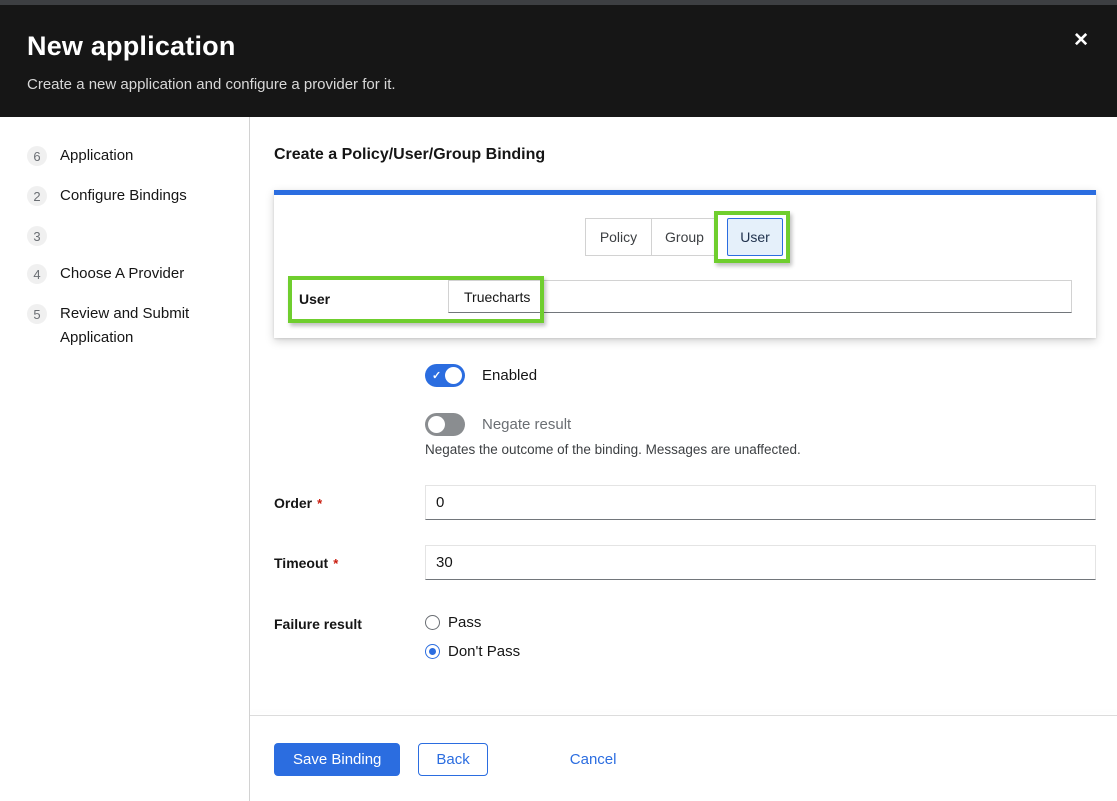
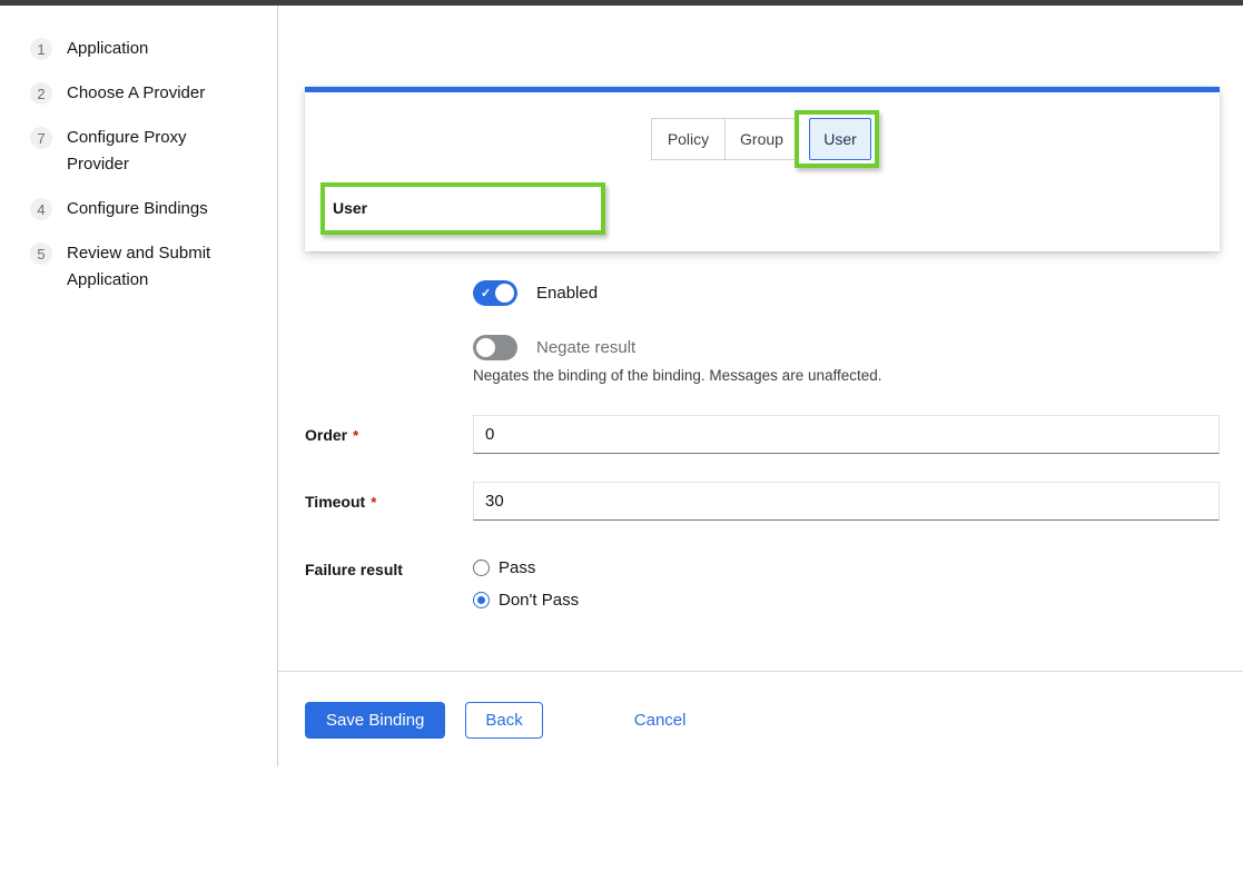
- New application
- Create a new application and configure a provider for it.
- ✕
- 6
+ 1
  Application
  2
- Configure Bindings
+ Choose A Provider
- 3
+ 7
+ Configure Proxy Provider
  4
- Choose A Provider
+ Configure Bindings
  5
  Review and Submit Application
- Create a Policy/User/Group Binding
  Policy
  Group
  User
  User
- Truecharts
  ✓
  Enabled
  Negate result
- Negates the outcome of the binding. Messages are unaffected.
+ Negates the binding of the binding. Messages are unaffected.
  Order *
  0
  Timeout *
  30
  Failure result
  Pass
  Don't Pass
  Save Binding
  Back
  Cancel
